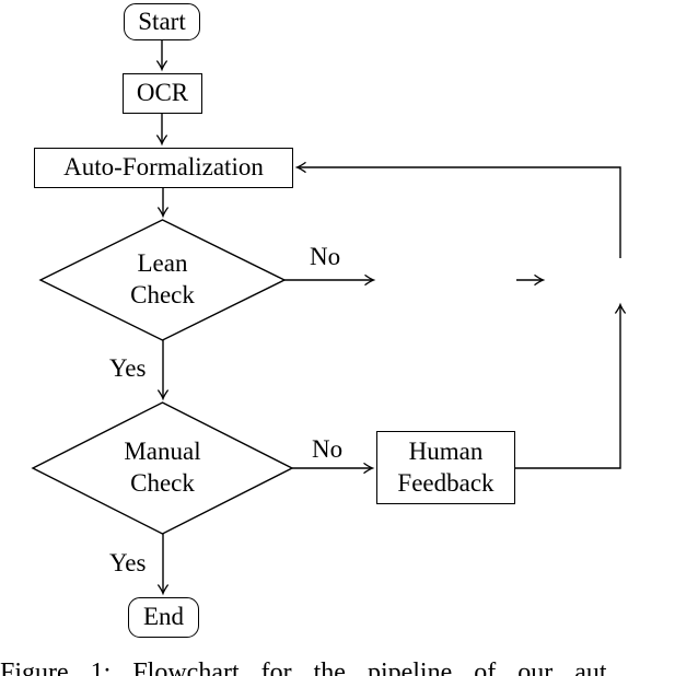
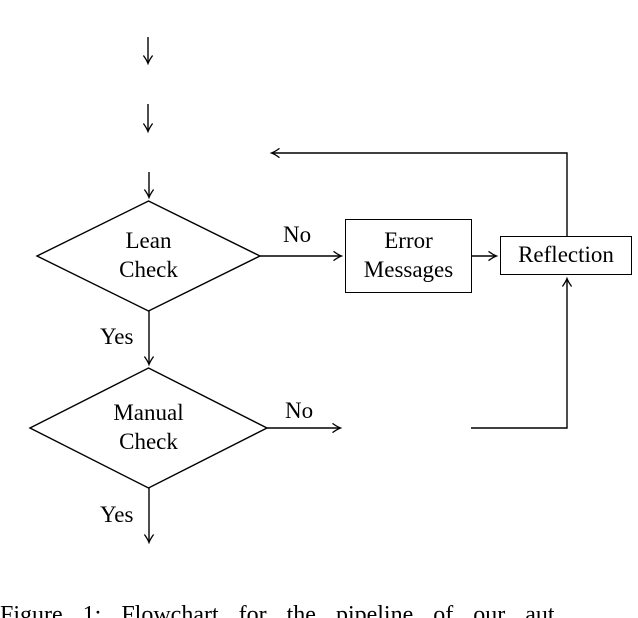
- Start
- OCR
- Auto-Formalization
  Lean
  Check
+ Error
+ Messages
+ Reflection
  Manual
  Check
- Human
- Feedback
- End
  No
  Yes
  No
  Yes
  Figure 1: Flowchart for the pipeline of our aut
